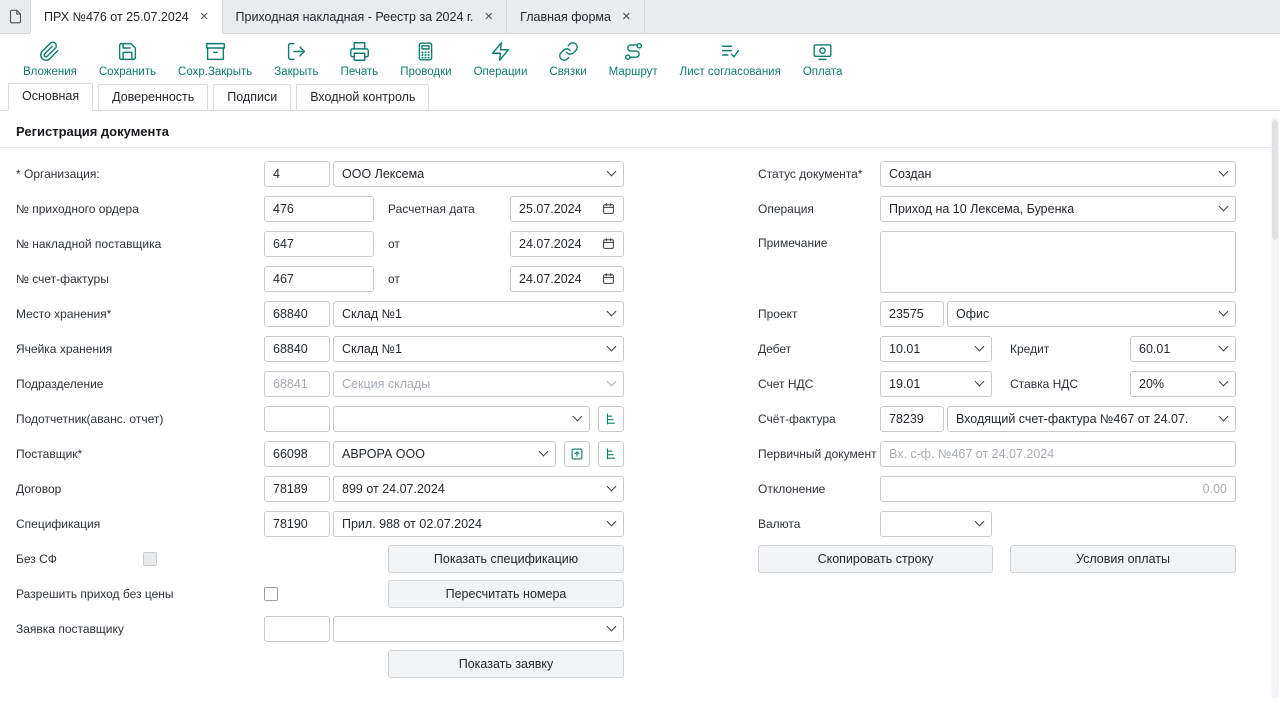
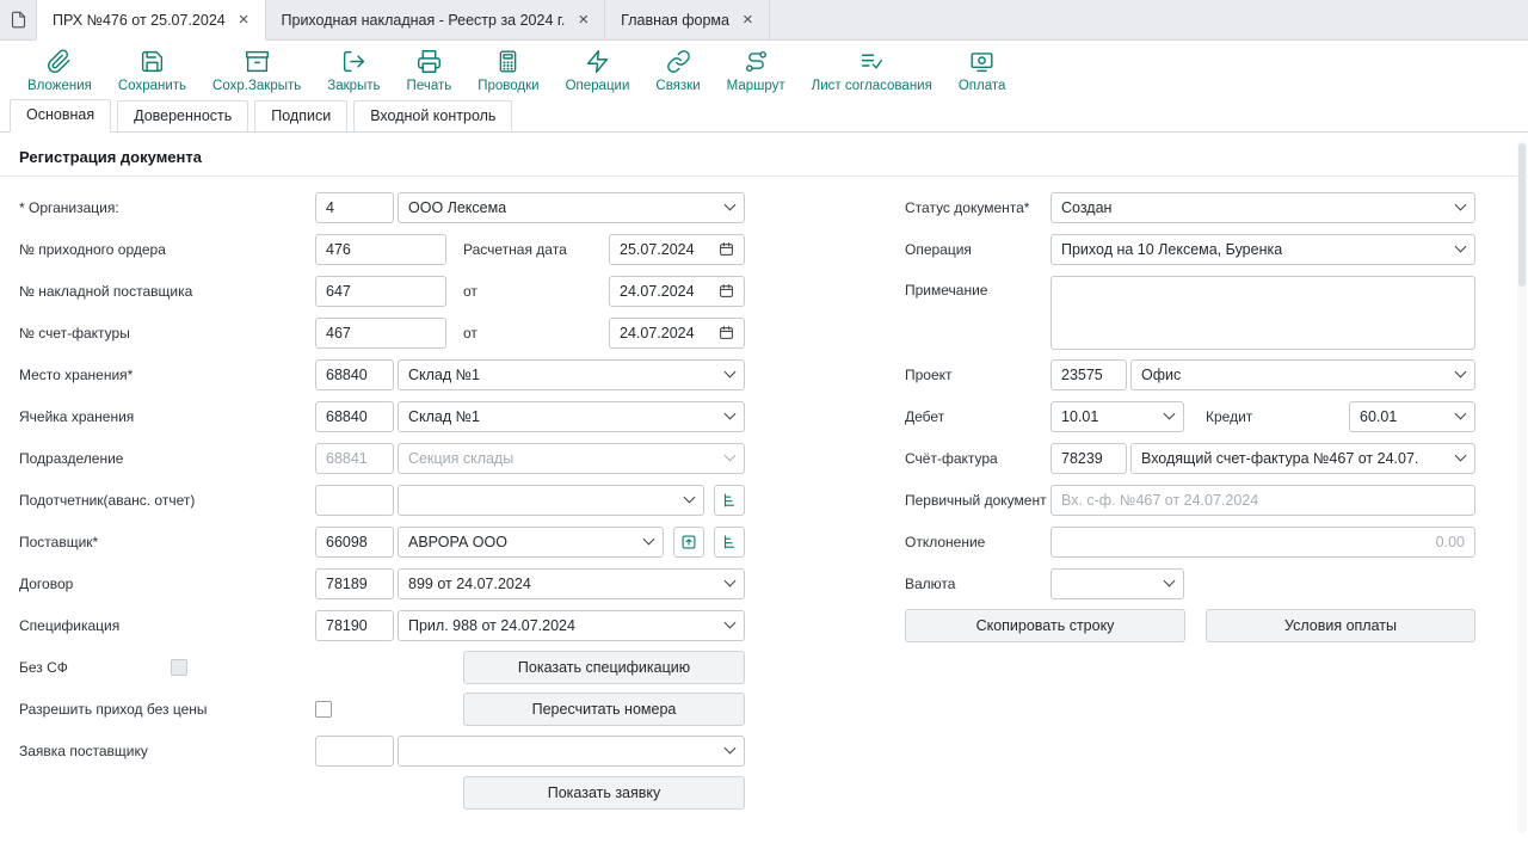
  ПРХ №476 от 25.07.2024
  ×
  Приходная накладная - Реестр за 2024 г.
  ×
  Главная форма
  ×
  Вложения
  Сохранить
  Сохр.Закрыть
  Закрыть
  Печать
  Проводки
  Операции
  Связки
  Маршрут
  Лист согласования
  Оплата
  Основная
  Доверенность
  Подписи
  Входной контроль
  Регистрация документа
  * Организация:
  4
  ООО Лексема
  № приходного ордера
  476
  Расчетная дата
  25.07.2024
  № накладной поставщика
  647
  от
  24.07.2024
  № счет-фактуры
  467
  от
  24.07.2024
  Место хранения*
  68840
  Склад №1
  Ячейка хранения
  68840
  Склад №1
  Подразделение
  68841
  Секция склады
  Подотчетник(аванс. отчет)
  Поставщик*
  66098
  АВРОРА ООО
  Договор
  78189
  899 от 24.07.2024
  Спецификация
  78190
- Прил. 988 от 02.07.2024
+ Прил. 988 от 24.07.2024
  Без СФ
  Показать спецификацию
  Разрешить приход без цены
  Пересчитать номера
  Заявка поставщику
  Показать заявку
  Статус документа*
  Создан
  Операция
  Приход на 10 Лексема, Буренка
  Примечание
  Проект
  23575
  Офис
  Дебет
  10.01
  Кредит
  60.01
- Счет НДС
- 19.01
- Ставка НДС
- 20%
  Счёт-фактура
  78239
  Входящий счет-фактура №467 от 24.07.
  Первичный документ
  Вх. с-ф. №467 от 24.07.2024
  Отклонение
  0.00
  Валюта
  Скопировать строку
  Условия оплаты
